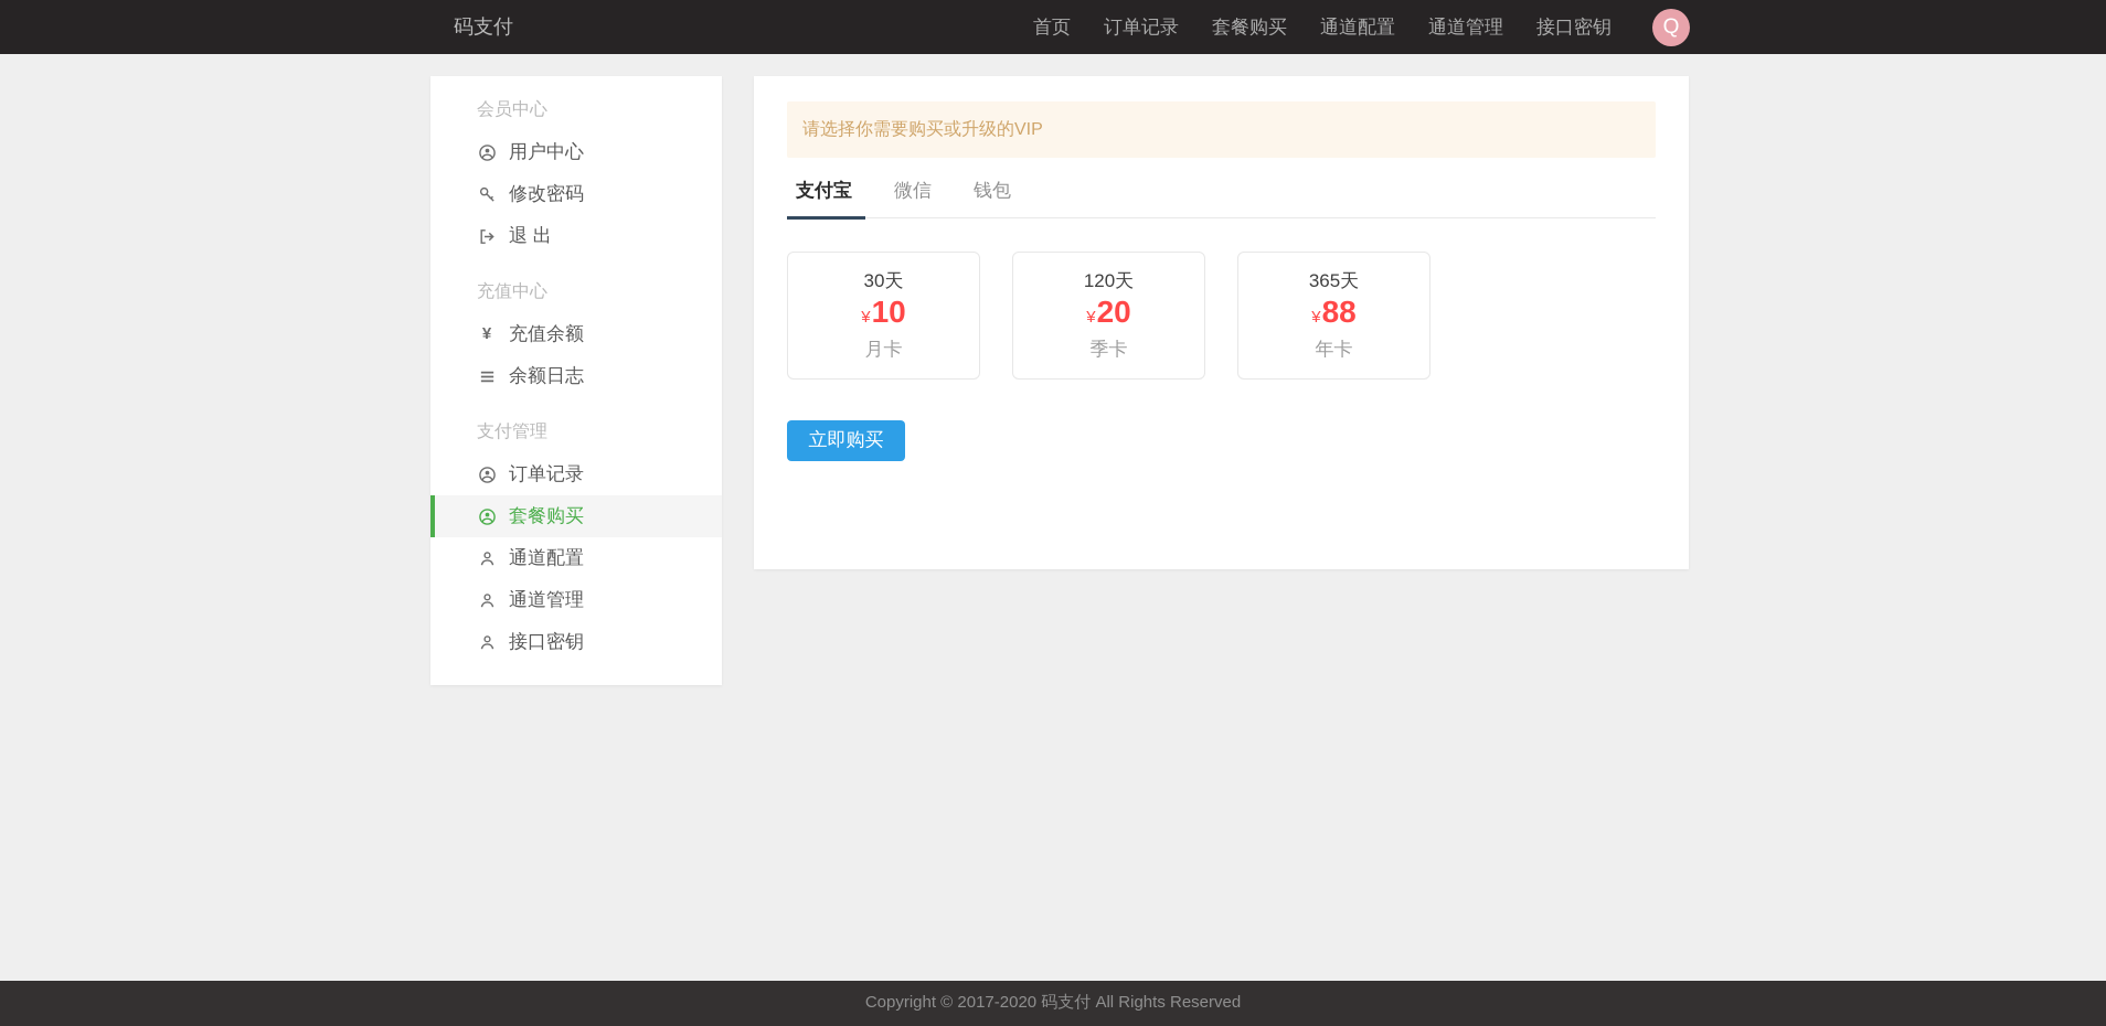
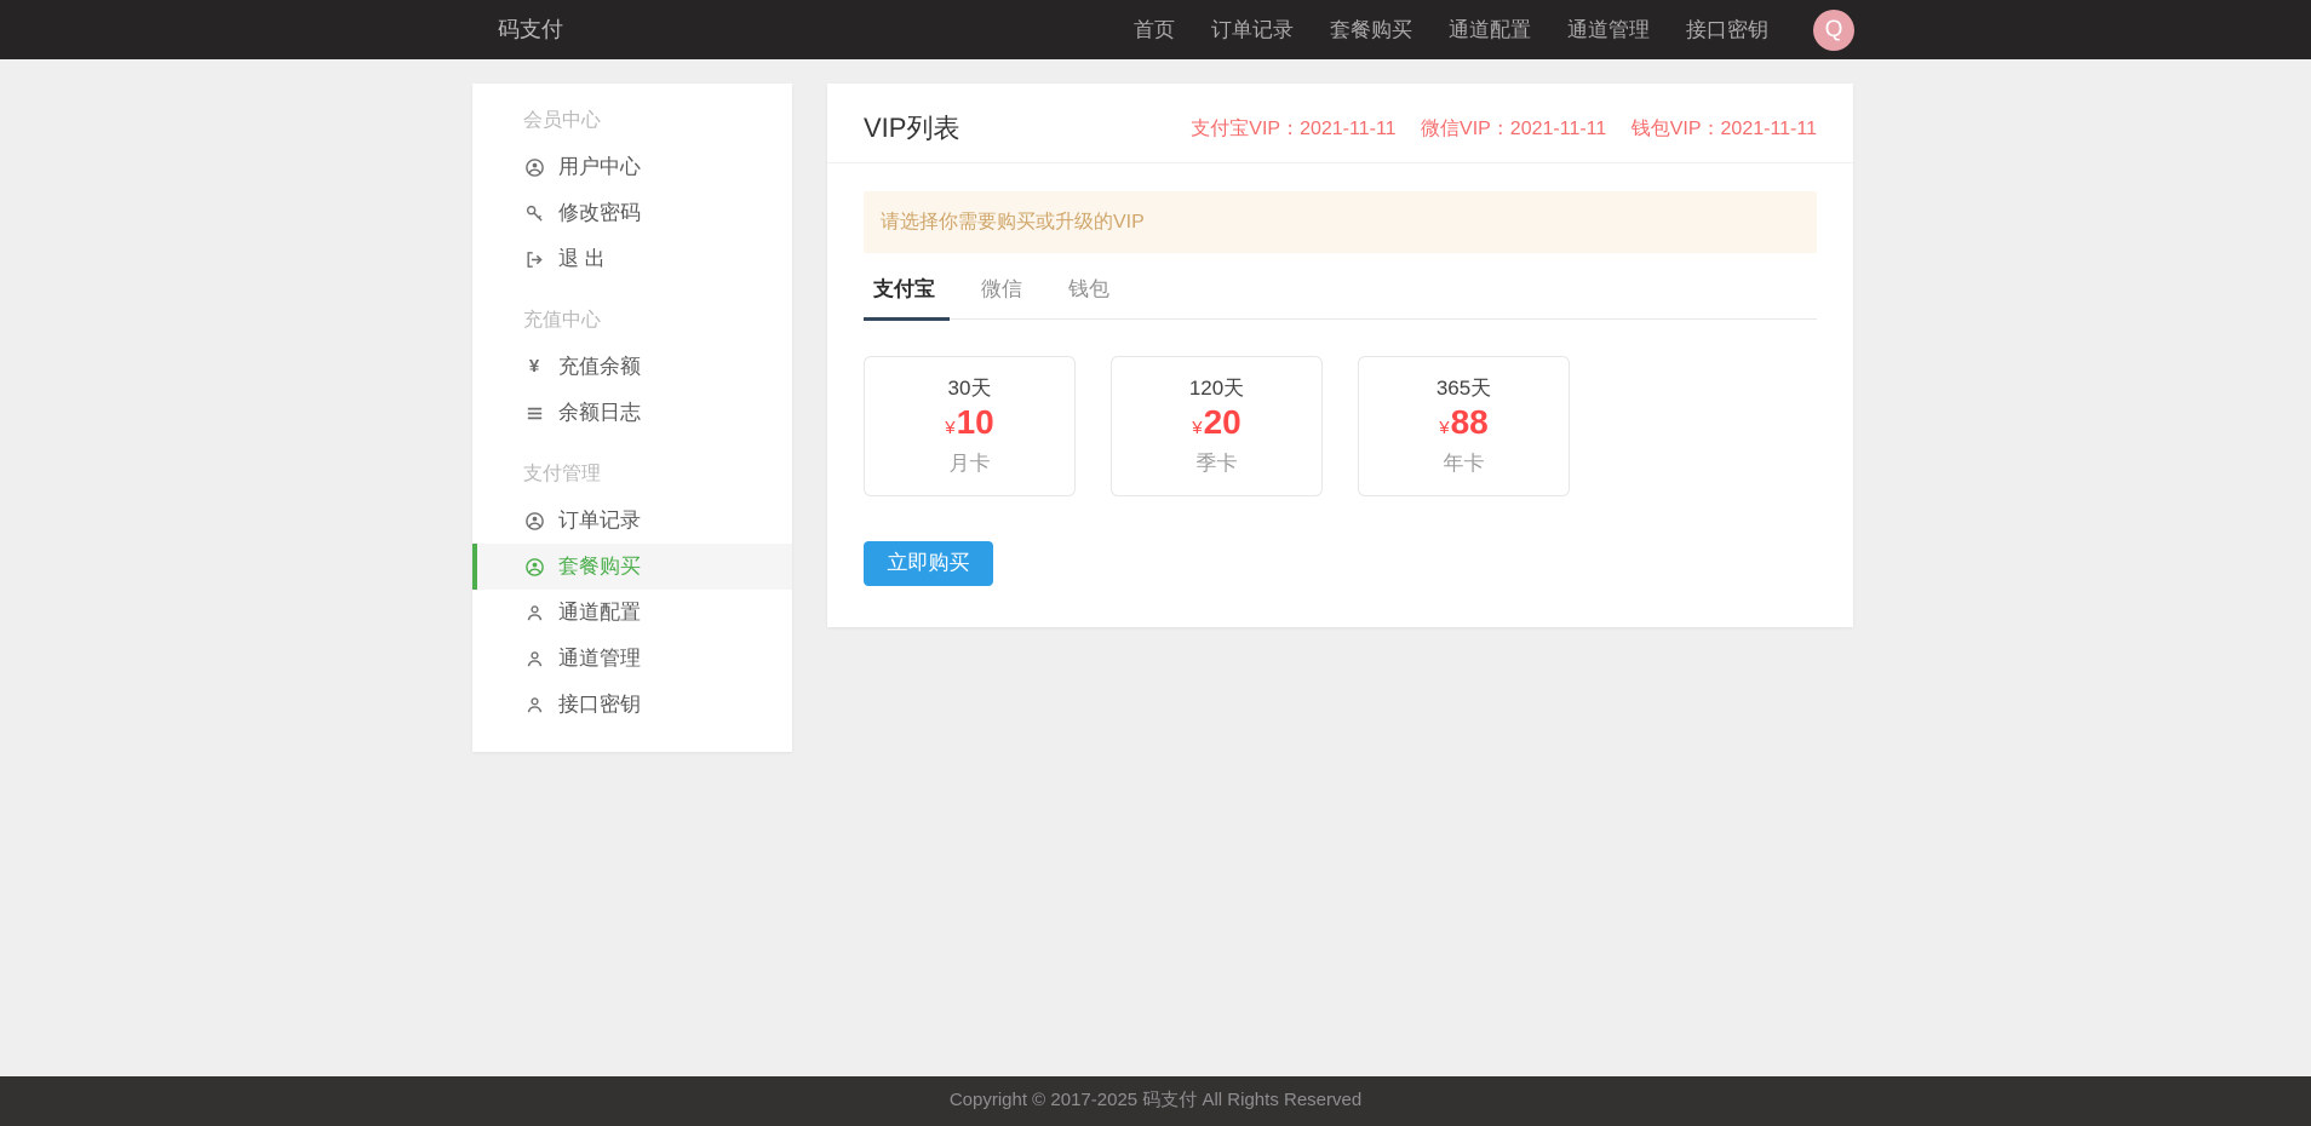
  码支付
  首页
  订单记录
  套餐购买
  通道配置
  通道管理
  接口密钥
  Q
  会员中心
  用户中心
  修改密码
  退 出
  充值中心
  ¥
  充值余额
  余额日志
  支付管理
  订单记录
  套餐购买
  通道配置
  通道管理
  接口密钥
+ VIP列表
+ 支付宝VIP：2021-11-11 微信VIP：2021-11-11 钱包VIP：2021-11-11
  请选择你需要购买或升级的VIP
  支付宝
  微信
  钱包
  30天
  ¥10
  月卡
  120天
  ¥20
  季卡
  365天
  ¥88
  年卡
  立即购买
- Copyright © 2017-2020 码支付 All Rights Reserved
+ Copyright © 2017-2025 码支付 All Rights Reserved
